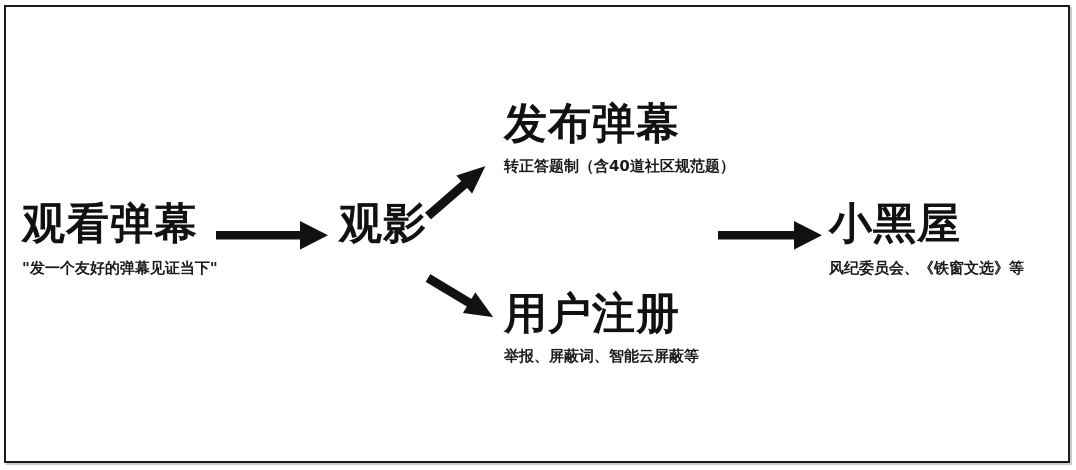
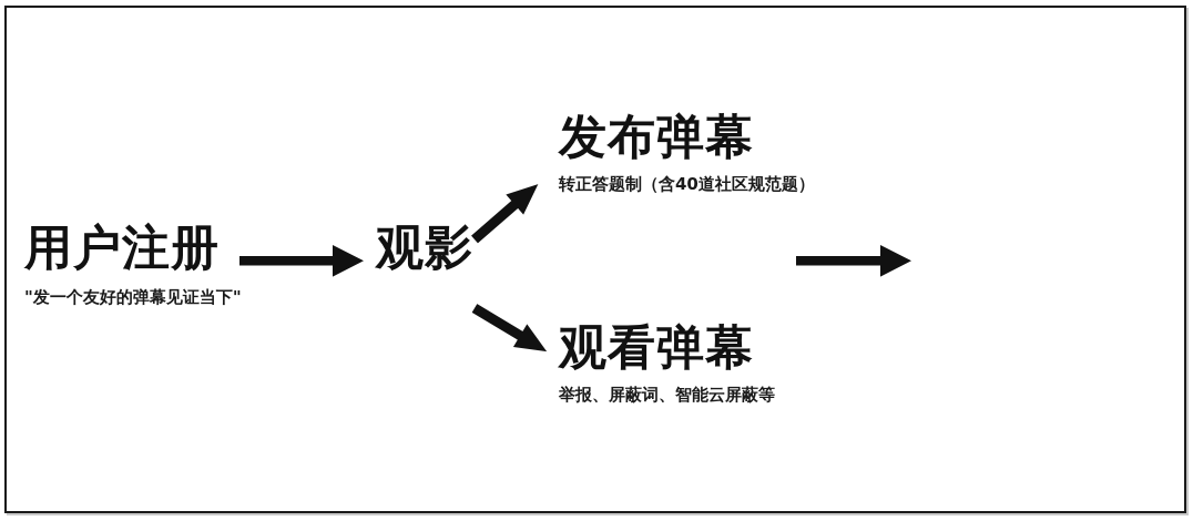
- 观看弹幕
+ 用户注册
  "发一个友好的弹幕见证当下"
  观影
  发布弹幕
  转正答题制（含40道社区规范题）
- 用户注册
+ 观看弹幕
  举报、屏蔽词、智能云屏蔽等
- 小黑屋
- 风纪委员会、《铁窗文选》等
